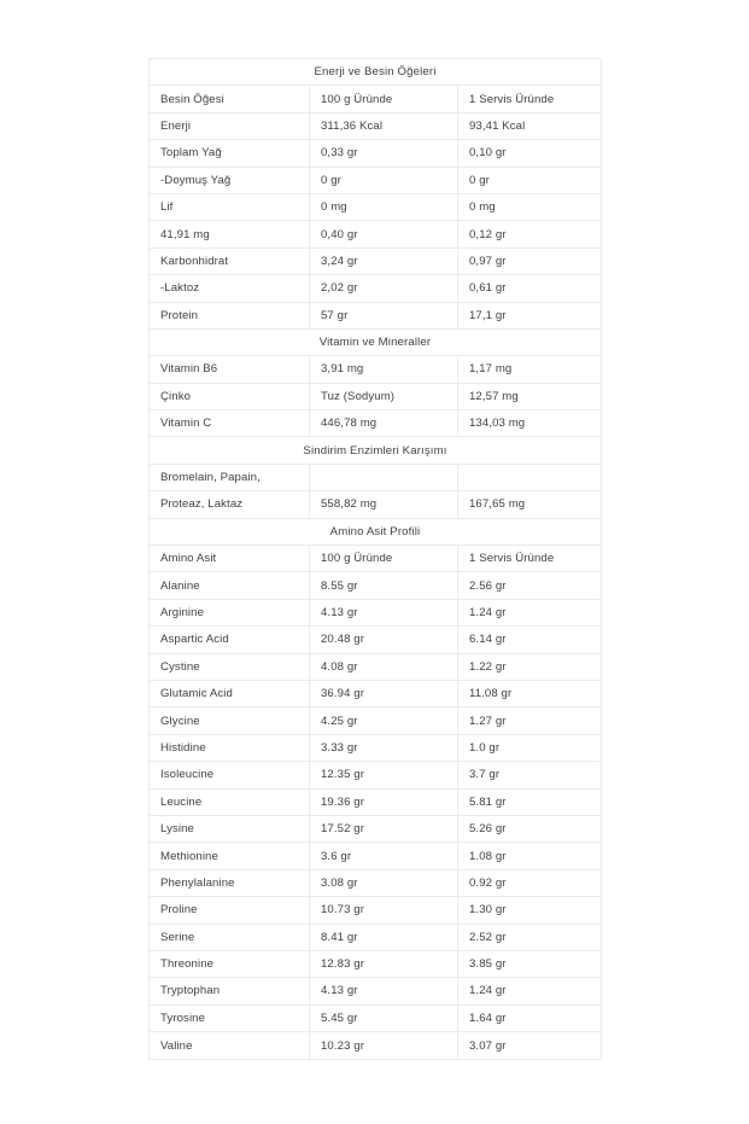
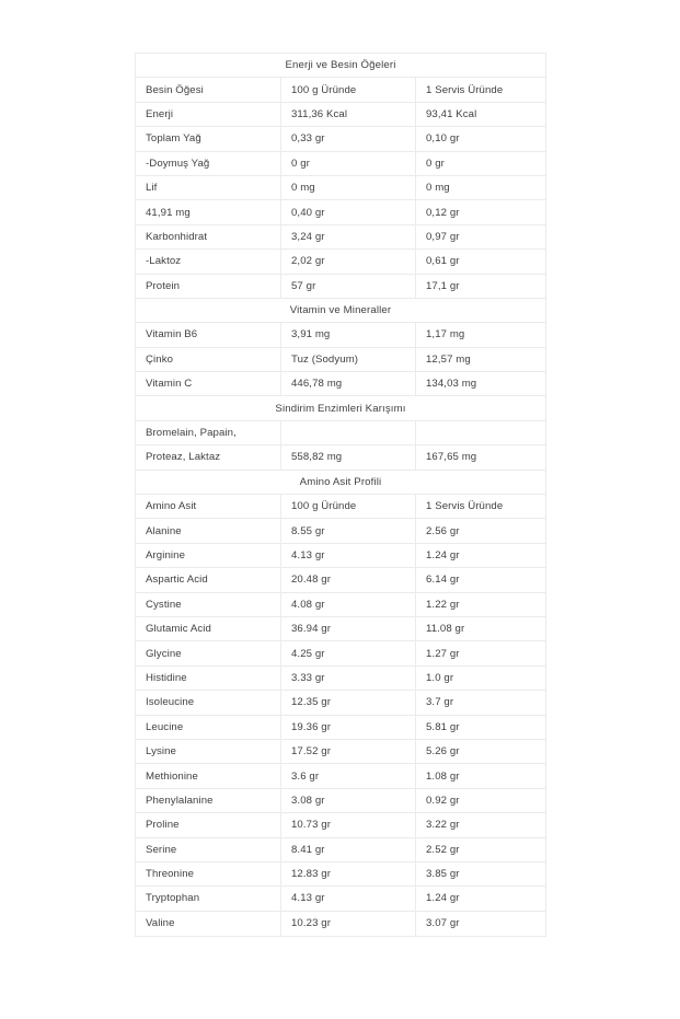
  Enerji ve Besin Öğeleri
  Besin Öğesi
  100 g Üründe
  1 Servis Üründe
  Enerji
  311,36 Kcal
  93,41 Kcal
  Toplam Yağ
  0,33 gr
  0,10 gr
  -Doymuş Yağ
  0 gr
  0 gr
  Lif
  0 mg
  0 mg
  41,91 mg
  0,40 gr
  0,12 gr
  Karbonhidrat
  3,24 gr
  0,97 gr
  -Laktoz
  2,02 gr
  0,61 gr
  Protein
  57 gr
  17,1 gr
  Vitamin ve Mineraller
  Vitamin B6
  3,91 mg
  1,17 mg
  Çinko
  Tuz (Sodyum)
  12,57 mg
  Vitamin C
  446,78 mg
  134,03 mg
  Sindirim Enzimleri Karışımı
  Bromelain, Papain,
  Proteaz, Laktaz
  558,82 mg
  167,65 mg
  Amino Asit Profili
  Amino Asit
  100 g Üründe
  1 Servis Üründe
  Alanine
  8.55 gr
  2.56 gr
  Arginine
  4.13 gr
  1.24 gr
  Aspartic Acid
  20.48 gr
  6.14 gr
  Cystine
  4.08 gr
  1.22 gr
  Glutamic Acid
  36.94 gr
  11.08 gr
  Glycine
  4.25 gr
  1.27 gr
  Histidine
  3.33 gr
  1.0 gr
  Isoleucine
  12.35 gr
  3.7 gr
  Leucine
  19.36 gr
  5.81 gr
  Lysine
  17.52 gr
  5.26 gr
  Methionine
  3.6 gr
  1.08 gr
  Phenylalanine
  3.08 gr
  0.92 gr
  Proline
  10.73 gr
- 1.30 gr
+ 3.22 gr
  Serine
  8.41 gr
  2.52 gr
  Threonine
  12.83 gr
  3.85 gr
  Tryptophan
  4.13 gr
  1.24 gr
- Tyrosine
- 5.45 gr
- 1.64 gr
  Valine
  10.23 gr
  3.07 gr
